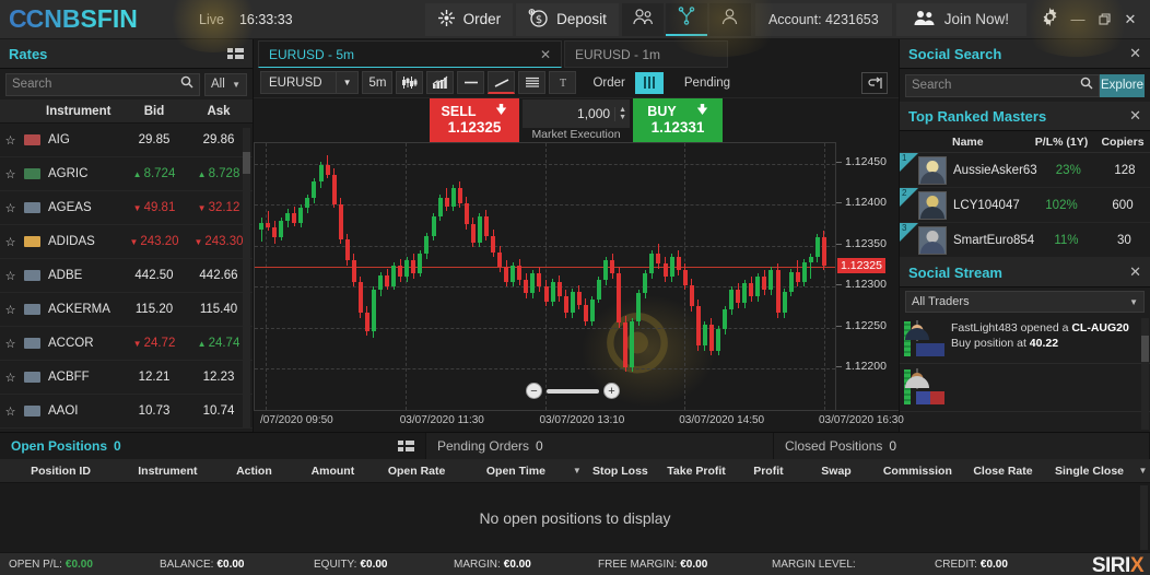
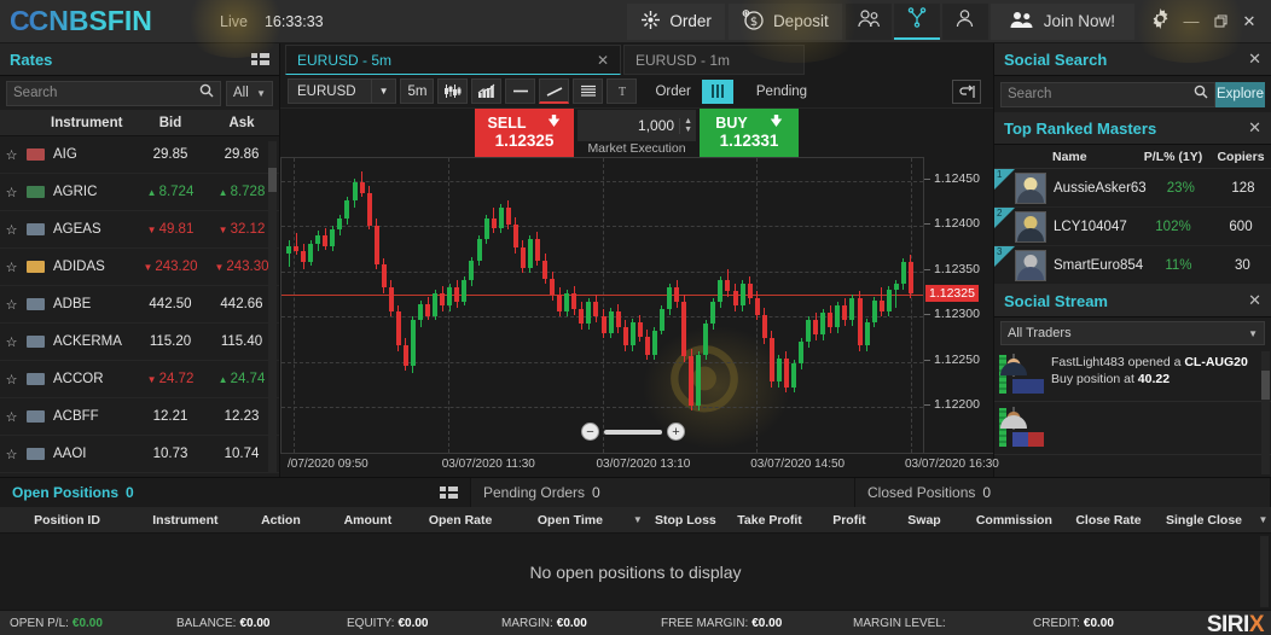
  C
  CNBSFIN
  Live
  16:33:33
  Order
  $
  Deposit
- Account: 4231653
  Join Now!
  —
  ✕
  Rates
  Search
  All
  ▼
  Instrument
  Bid
  Ask
  ☆
  AIG
  29.85
  29.86
  ☆
  AGRIC
  ▲ 8.724
  ▲ 8.728
  ☆
  AGEAS
  ▼ 49.81
  ▼ 32.12
  ☆
  ADIDAS
  ▼ 243.20
  ▼ 243.30
  ☆
  ADBE
  442.50
  442.66
  ☆
  ACKERMA
  115.20
  115.40
  ☆
  ACCOR
  ▼ 24.72
  ▲ 24.74
  ☆
  ACBFF
  12.21
  12.23
  ☆
  AAOI
  10.73
  10.74
  EURUSD - 5m
  ✕
  EURUSD - 1m
  EURUSD
  ▼
  5m
  T
  Order
  Pending
  SELL
  1.12325
  1,000
  BUY
  1.12331
  Market Execution
  ⦿
  −
  +
  1.12450
  1.12400
  1.12350
  1.12300
  1.12250
  1.12200
  1.12325
  /07/2020 09:50
  03/07/2020 11:30
  03/07/2020 13:10
  03/07/2020 14:50
  03/07/2020 16:30
  Social Search
  ✕
  Search
  Explore
  Top Ranked Masters
  ✕
  Name
  P/L% (1Y)
  Copiers
  1
  AussieAsker63
  23%
  128
  2
  LCY104047
  102%
  600
  3
  SmartEuro854
  11%
  30
  Social Stream
  ✕
  All Traders
  ▼
  FastLight483 opened a CL-AUG20 Buy position at 40.22
  Open Positions
  0
  Pending Orders
  0
  Closed Positions
  0
  Position ID
  Instrument
  Action
  Amount
  Open Rate
  Open Time
  ▼
  Stop Loss
  Take Profit
  Profit
  Swap
  Commission
  Close Rate
  Single Close
  ▼
  No open positions to display
  OPEN P/L:
  €0.00
  BALANCE:
  €0.00
  EQUITY:
  €0.00
  MARGIN:
  €0.00
  FREE MARGIN:
  €0.00
  MARGIN LEVEL:
  CREDIT:
  €0.00
  SIRI
  X
